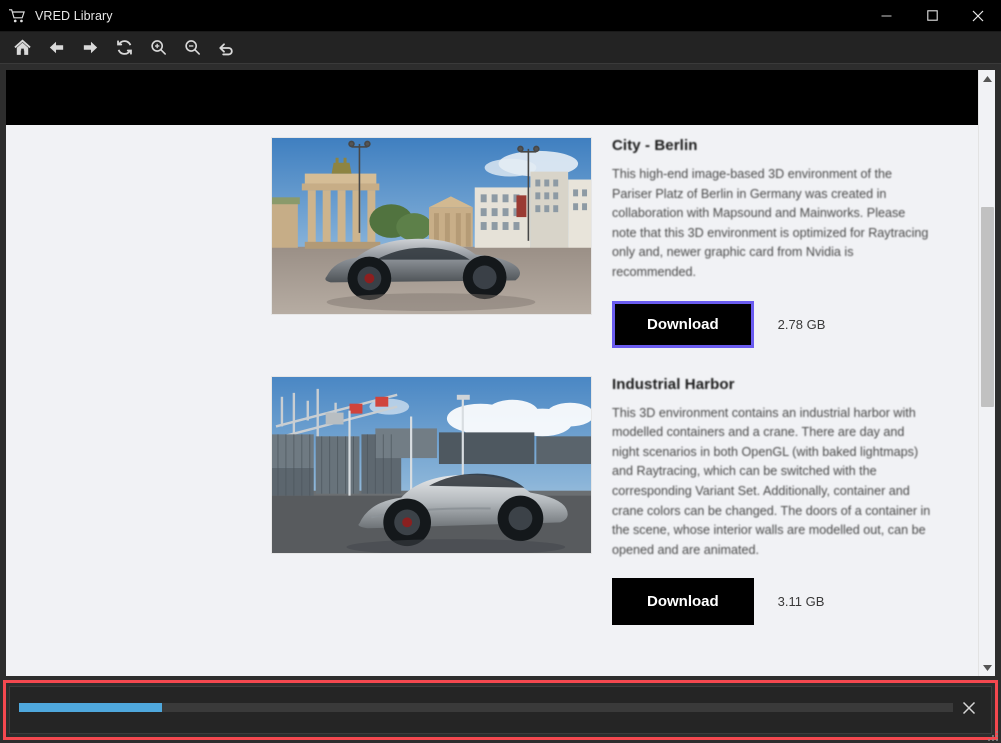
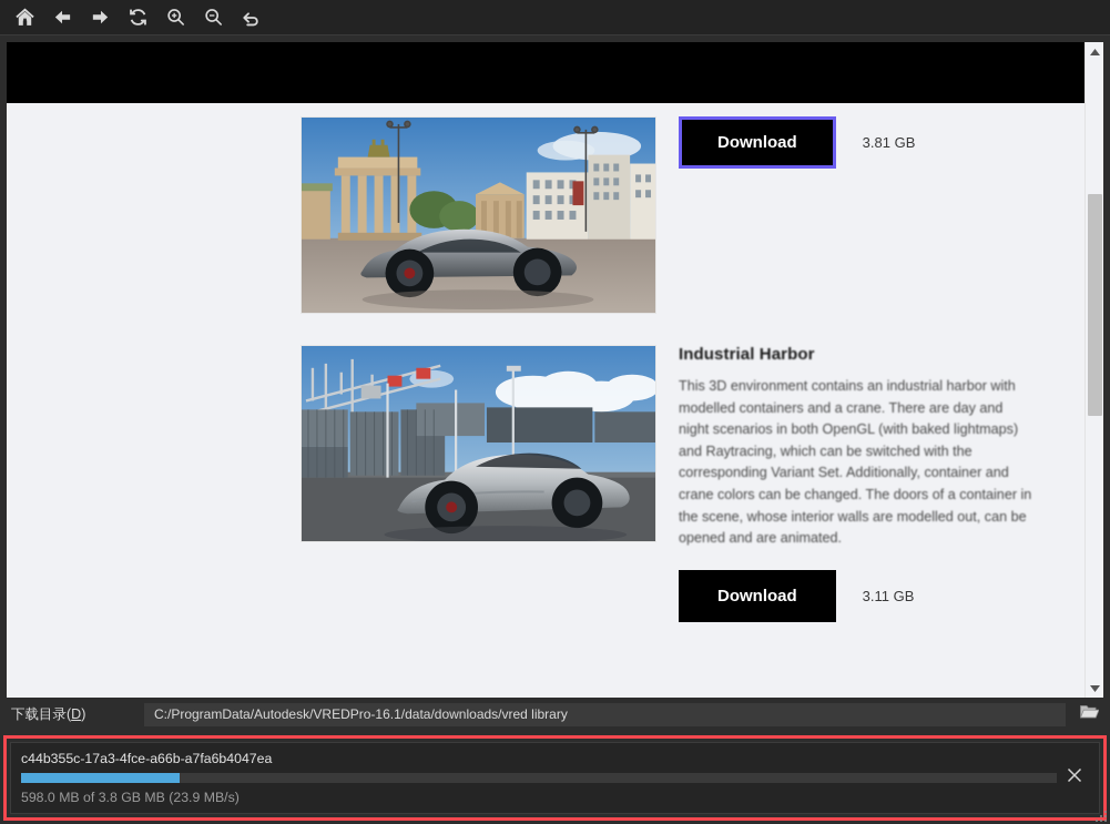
- VRED Library
- City - Berlin
- This high-end image-based 3D environment of the Pariser Platz of Berlin in Germany was created in collaboration with Mapsound and Mainworks. Please note that this 3D environment is optimized for Raytracing only and, newer graphic card from Nvidia is recommended.
  Download
- 2.78 GB
+ 3.81 GB
  Industrial Harbor
  This 3D environment contains an industrial harbor with modelled containers and a crane. There are day and night scenarios in both OpenGL (with baked lightmaps) and Raytracing, which can be switched with the corresponding Variant Set. Additionally, container and crane colors can be changed. The doors of a container in the scene, whose interior walls are modelled out, can be opened and are animated.
  Download
  3.11 GB
+ 下载目录(D)
+ C:/ProgramData/Autodesk/VREDPro-16.1/data/downloads/vred library
+ c44b355c-17a3-4fce-a66b-a7fa6b4047ea
+ 598.0 MB of 3.8 GB MB (23.9 MB/s)
